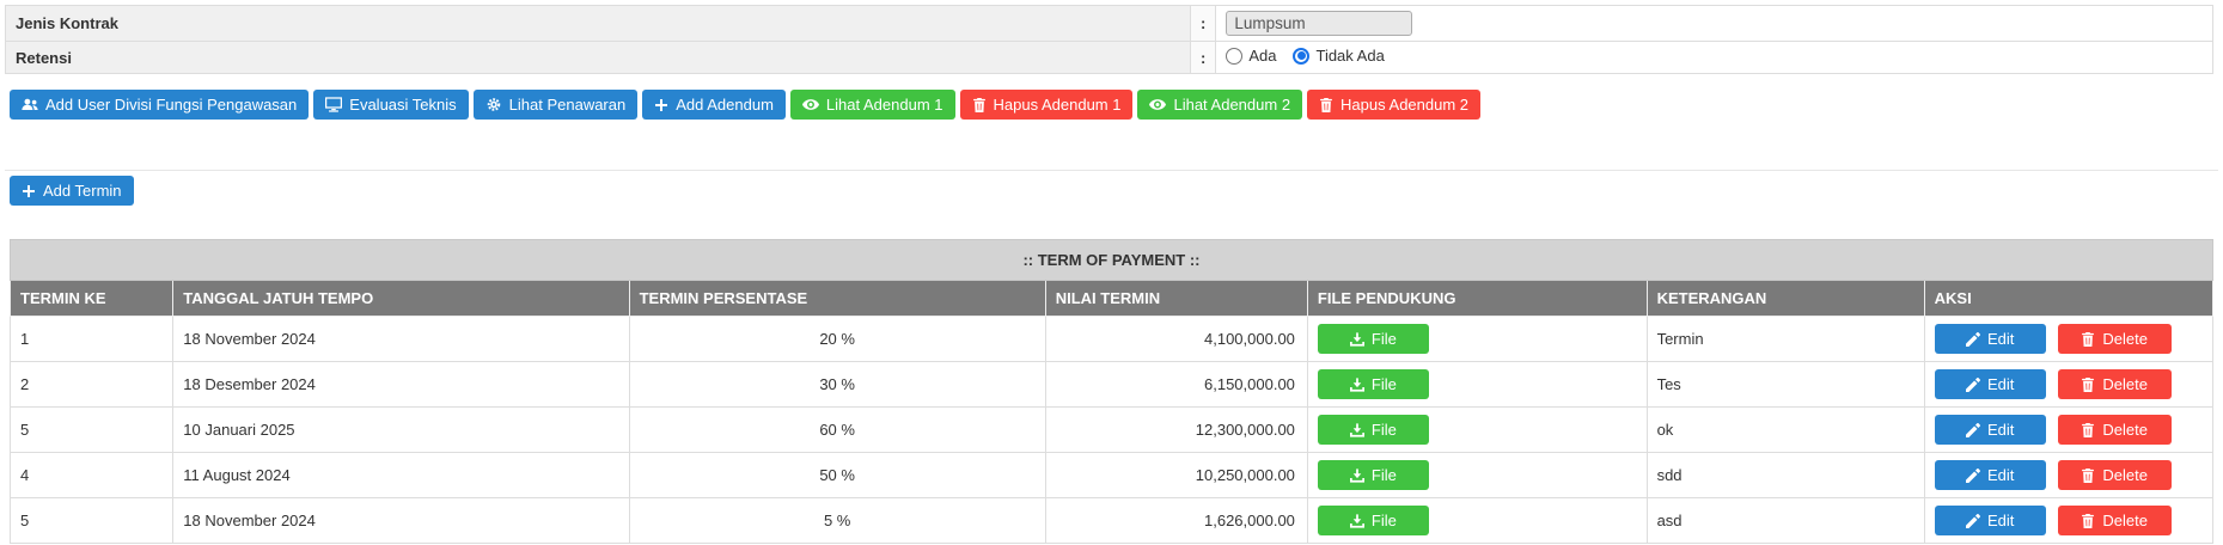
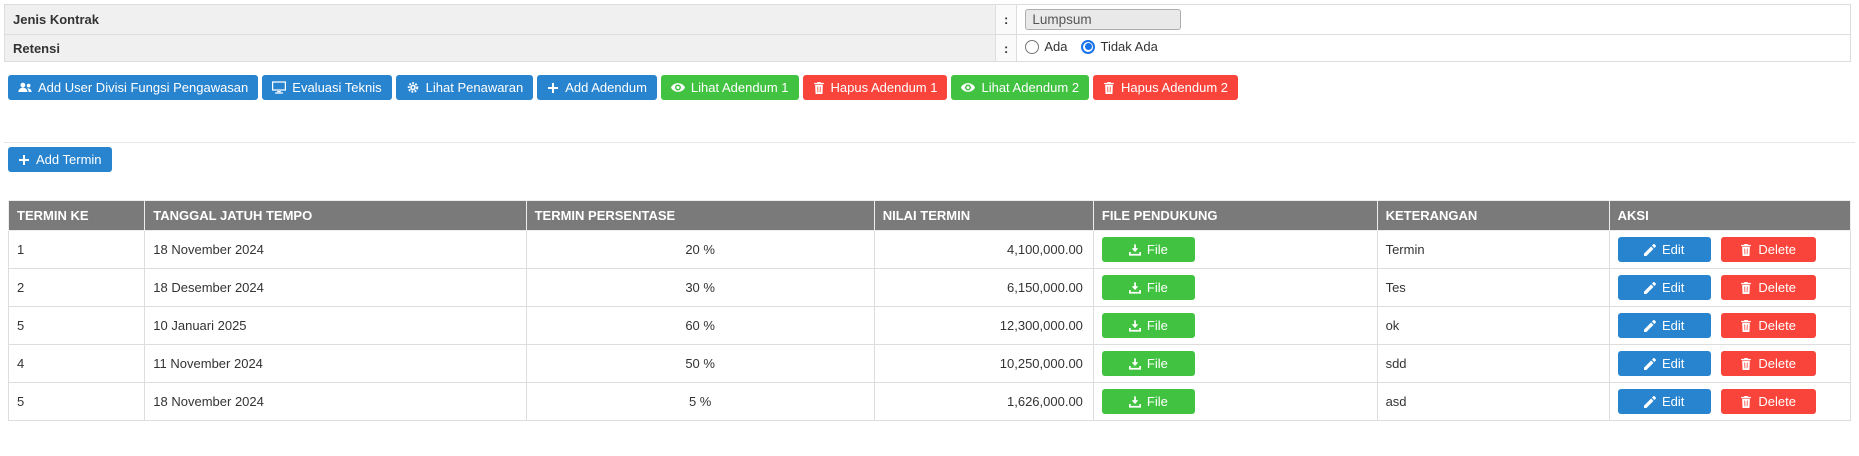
  Jenis Kontrak	:	Lumpsum
  Retensi	:	Ada Tidak Ada
  Add User Divisi Fungsi Pengawasan
  Evaluasi Teknis
  Lihat Penawaran
  Add Adendum
  Lihat Adendum 1
  Hapus Adendum 1
  Lihat Adendum 2
  Hapus Adendum 2
  Add Termin
- :: TERM OF PAYMENT ::
  TERMIN KE	TANGGAL JATUH TEMPO	TERMIN PERSENTASE	NILAI TERMIN	FILE PENDUKUNG	KETERANGAN	AKSI
  1	18 November 2024	20 %	4,100,000.00	File	Termin	Edit Delete
  2	18 Desember 2024	30 %	6,150,000.00	File	Tes	Edit Delete
  5	10 Januari 2025	60 %	12,300,000.00	File	ok	Edit Delete
- 4	11 August 2024	50 %	10,250,000.00	File	sdd	Edit Delete
+ 4	11 November 2024	50 %	10,250,000.00	File	sdd	Edit Delete
  5	18 November 2024	5 %	1,626,000.00	File	asd	Edit Delete
